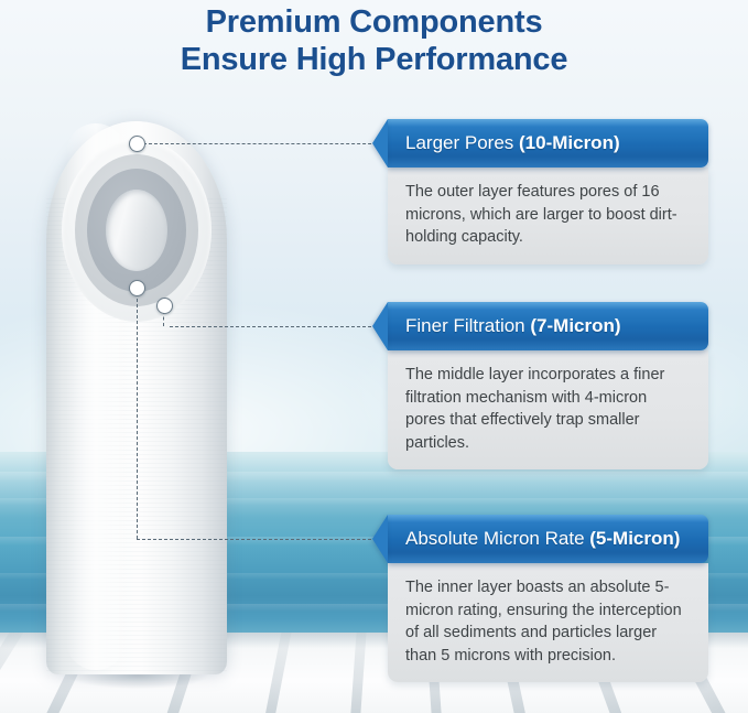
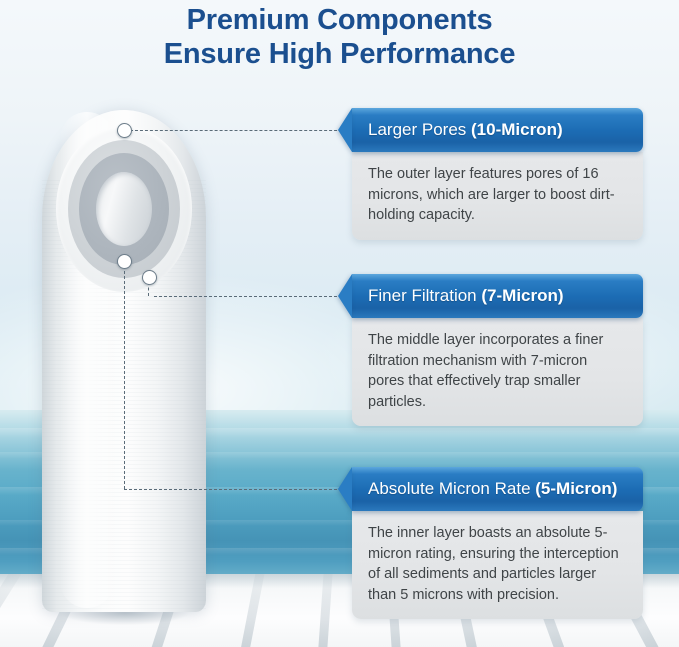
  Premium Components
  Ensure High Performance
  Larger Pores (10-Micron)
  The outer layer features pores of 16 microns, which are larger to boost dirt-holding capacity.
  Finer Filtration (7-Micron)
- The middle layer incorporates a finer filtration mechanism with 4-micron pores that effectively trap smaller particles.
+ The middle layer incorporates a finer filtration mechanism with 7-micron pores that effectively trap smaller particles.
  Absolute Micron Rate (5-Micron)
  The inner layer boasts an absolute 5-micron rating, ensuring the interception of all sediments and particles larger than 5 microns with precision.
